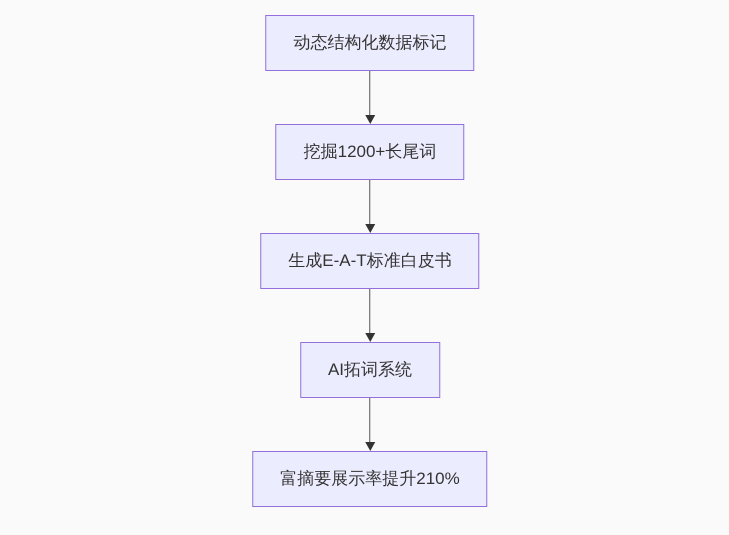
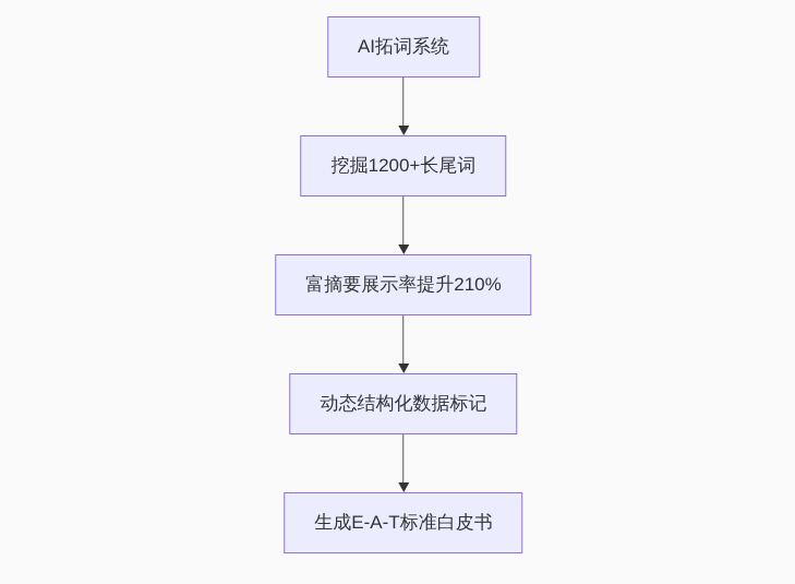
- 动态结构化数据标记
+ AI拓词系统
  挖掘1200+长尾词
- 生成E-A-T标准白皮书
+ 富摘要展示率提升210%
- AI拓词系统
+ 动态结构化数据标记
- 富摘要展示率提升210%
+ 生成E-A-T标准白皮书
